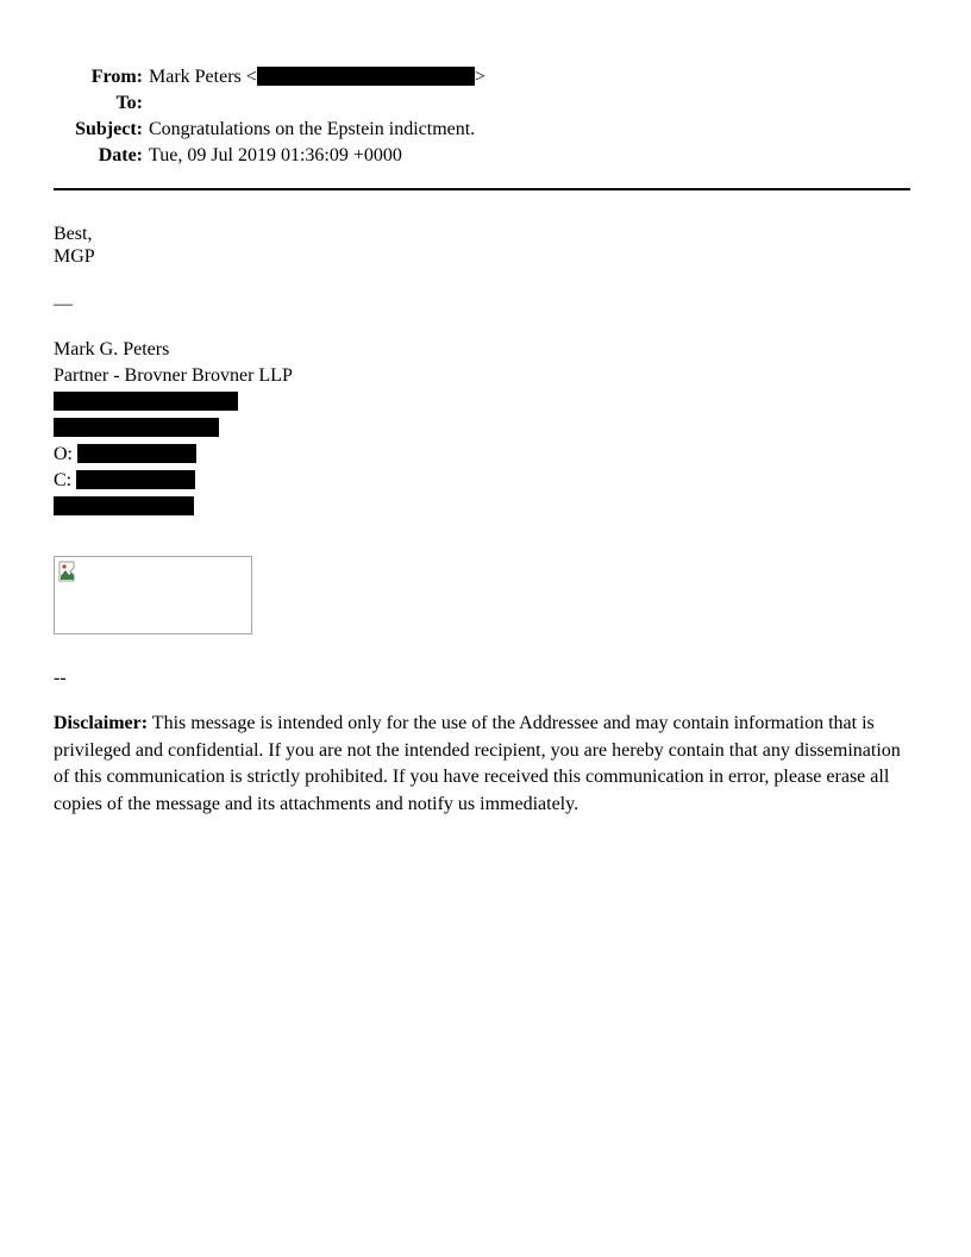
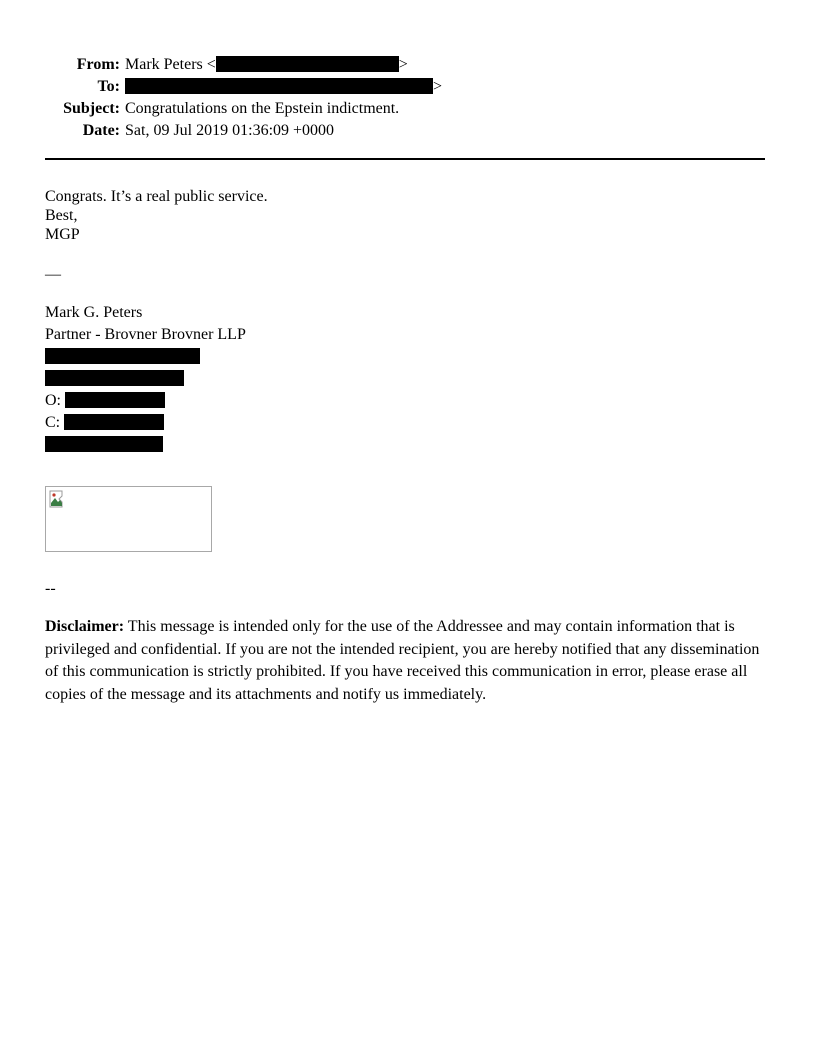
  From:
  Mark Peters < >
  To:
+ >
  Subject:
  Congratulations on the Epstein indictment.
  Date:
- Tue, 09 Jul 2019 01:36:09 +0000
+ Sat, 09 Jul 2019 01:36:09 +0000
+ Congrats. It’s a real public service.
  Best,
  MGP
  —
  Mark G. Peters
  Partner - Brovner Brovner LLP
  O:
  C:
  --
- Disclaimer: This message is intended only for the use of the Addressee and may contain information that is privileged and confidential. If you are not the intended recipient, you are hereby contain that any dissemination of this communication is strictly prohibited. If you have received this communication in error, please erase all copies of the message and its attachments and notify us immediately.
+ Disclaimer: This message is intended only for the use of the Addressee and may contain information that is privileged and confidential. If you are not the intended recipient, you are hereby notified that any dissemination of this communication is strictly prohibited. If you have received this communication in error, please erase all copies of the message and its attachments and notify us immediately.
